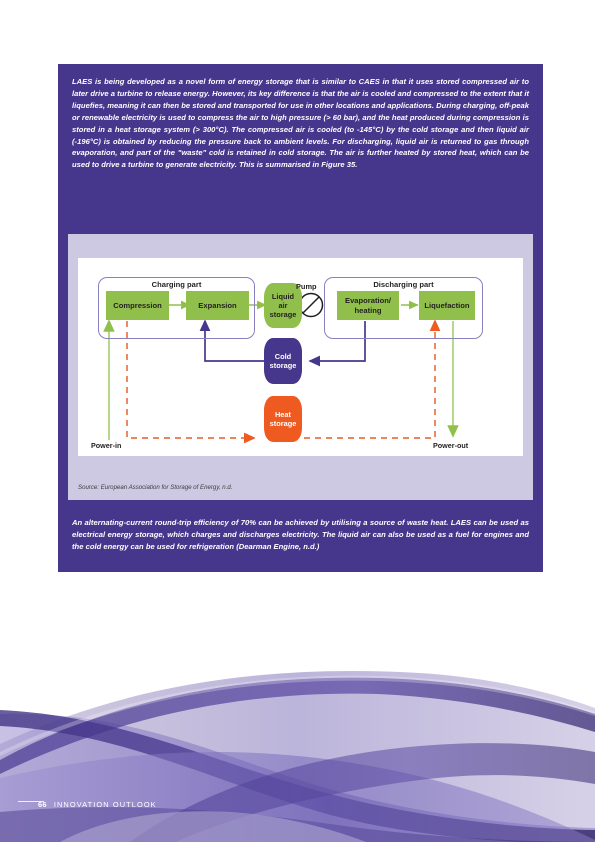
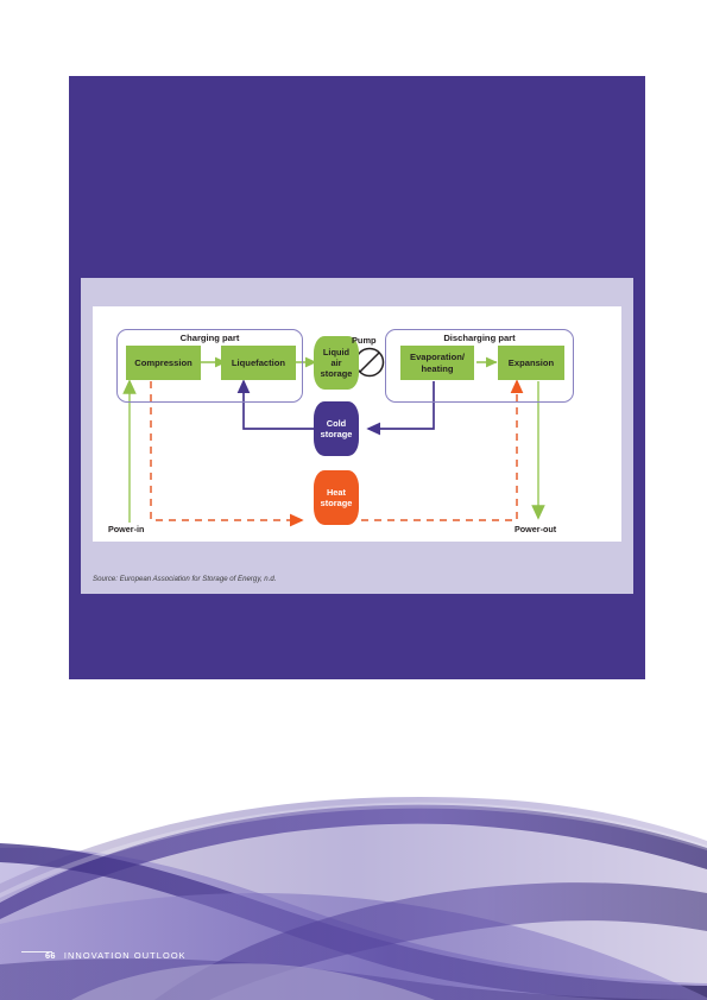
- LAES is being developed as a novel form of energy storage that is similar to CAES in that it uses stored compressed air to later drive a turbine to release energy. However, its key difference is that the air is cooled and compressed to the extent that it liquefies, meaning it can then be stored and transported for use in other locations and applications. During charging, off-peak or renewable electricity is used to compress the air to high pressure (> 60 bar), and the heat produced during compression is stored in a heat storage system (> 300°C). The compressed air is cooled (to -145°C) by the cold storage and then liquid air (-196°C) is obtained by reducing the pressure back to ambient levels. For discharging, liquid air is returned to gas through evaporation, and part of the "waste" cold is retained in cold storage. The air is further heated by stored heat, which can be used to drive a turbine to generate electricity. This is summarised in Figure 35.
  Charging part
  Discharging part
  Compression
- Expansion
+ Liquefaction
  Evaporation/
  heating
- Liquefaction
+ Expansion
  Liquid
  air
  storage
  Cold
  storage
  Heat
  storage
  Pump
  Power-in
  Power-out
- An alternating-current round-trip efficiency of 70% can be achieved by utilising a source of waste heat. LAES can be used as electrical energy storage, which charges and discharges electricity. The liquid air can also be used as a fuel for engines and the cold energy can be used for refrigeration (Dearman Engine, n.d.)
  66 INNOVATION OUTLOOK
